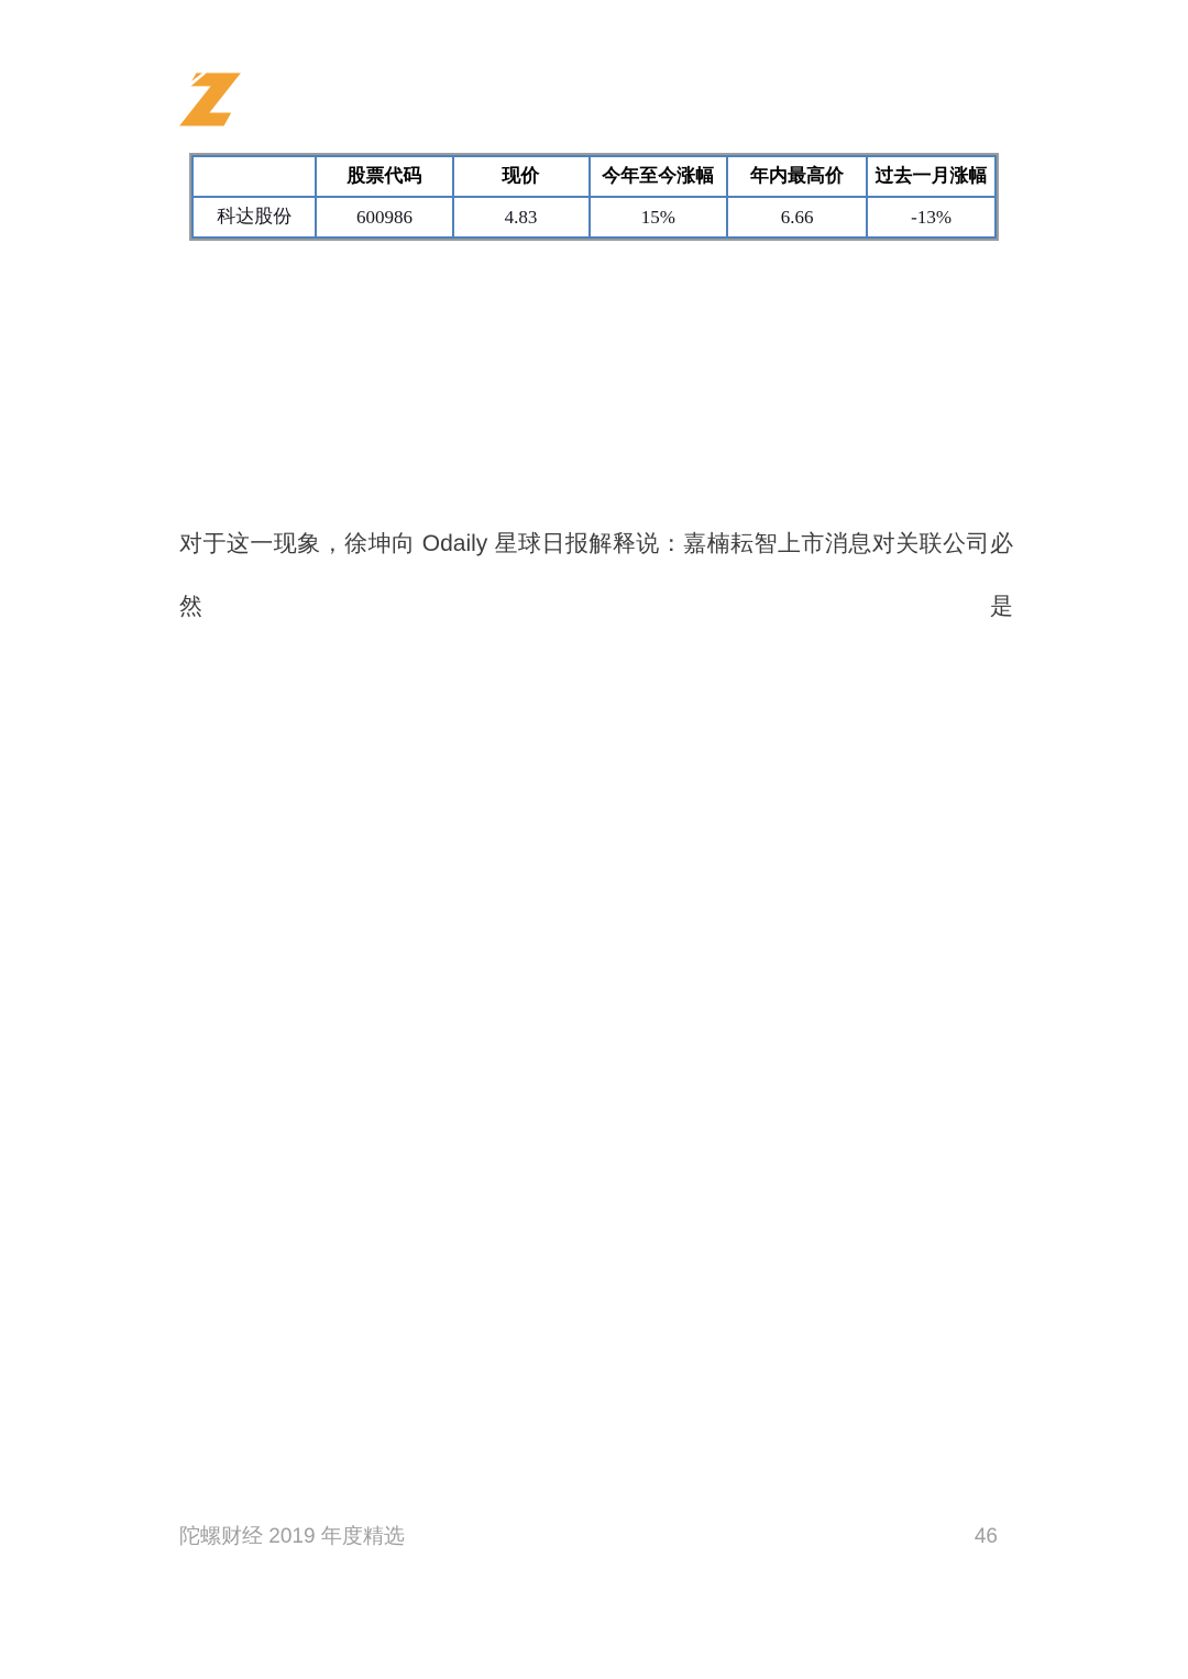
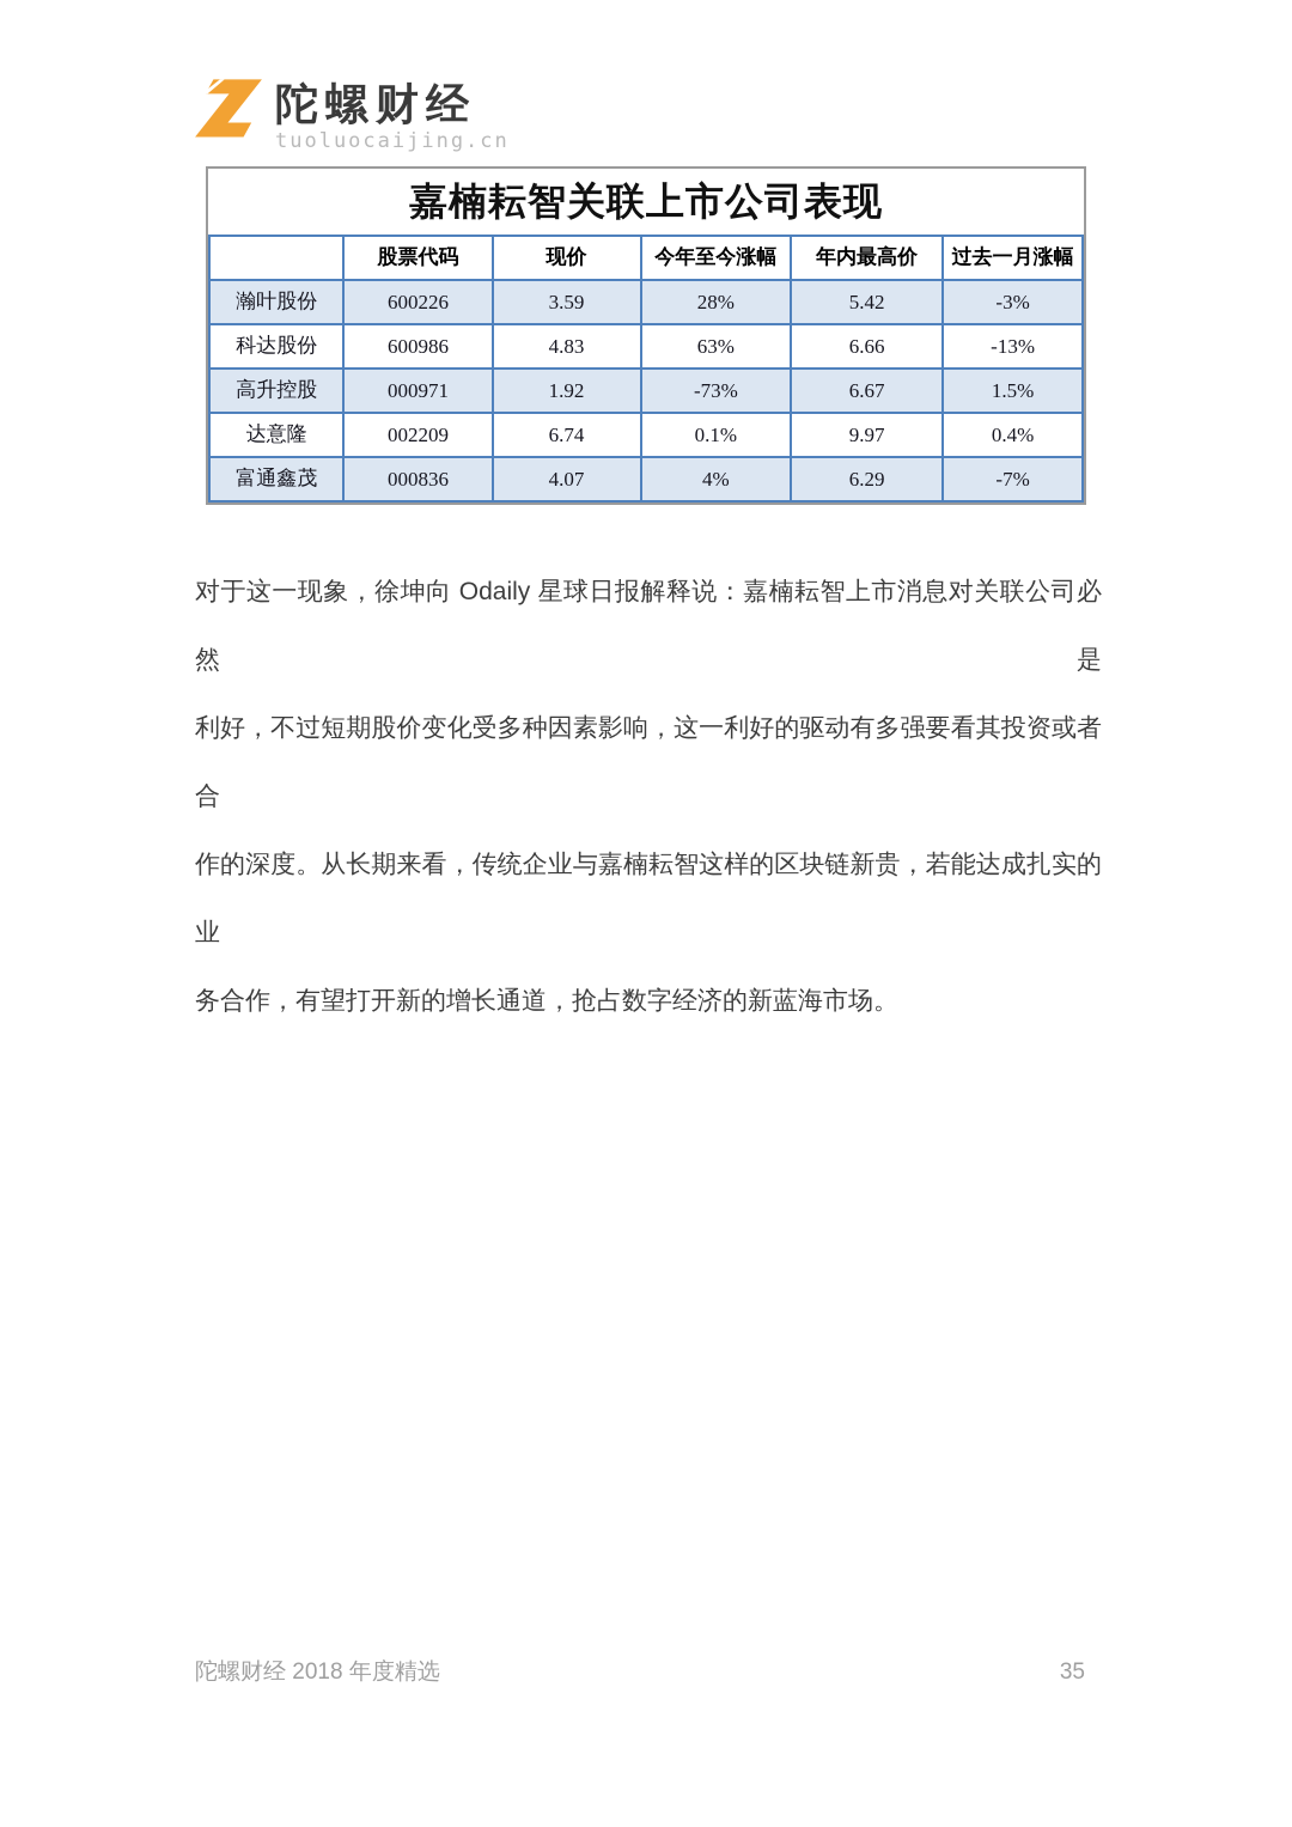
+ 陀螺财经
+ tuoluocaijing.cn
+ 嘉楠耘智关联上市公司表现
  	股票代码	现价	今年至今涨幅	年内最高价	过去一月涨幅
+ 瀚叶股份	600226	3.59	28%	5.42	-3%
- 科达股份	600986	4.83	15%	6.66	-13%
+ 科达股份	600986	4.83	63%	6.66	-13%
+ 高升控股	000971	1.92	-73%	6.67	1.5%
+ 达意隆	002209	6.74	0.1%	9.97	0.4%
+ 富通鑫茂	000836	4.07	4%	6.29	-7%
  对于这一现象，徐坤向 Odaily 星球日报解释说：嘉楠耘智上市消息对关联公司必然是
+ 利好，不过短期股价变化受多种因素影响，这一利好的驱动有多强要看其投资或者合
+ 作的深度。从长期来看，传统企业与嘉楠耘智这样的区块链新贵，若能达成扎实的业
+ 务合作，有望打开新的增长通道，抢占数字经济的新蓝海市场。
- 陀螺财经 2019 年度精选
+ 陀螺财经 2018 年度精选
- 46
+ 35
